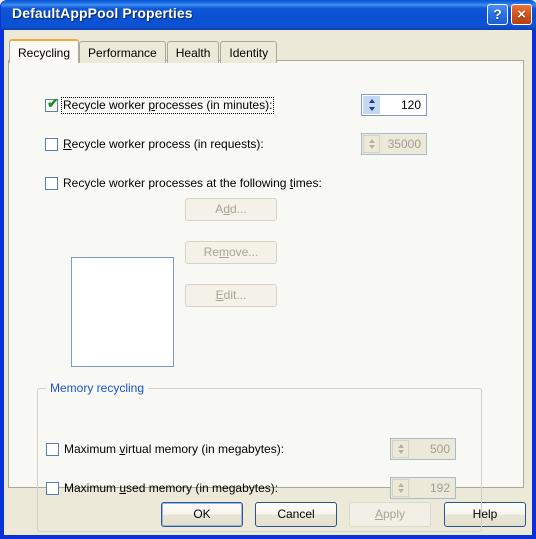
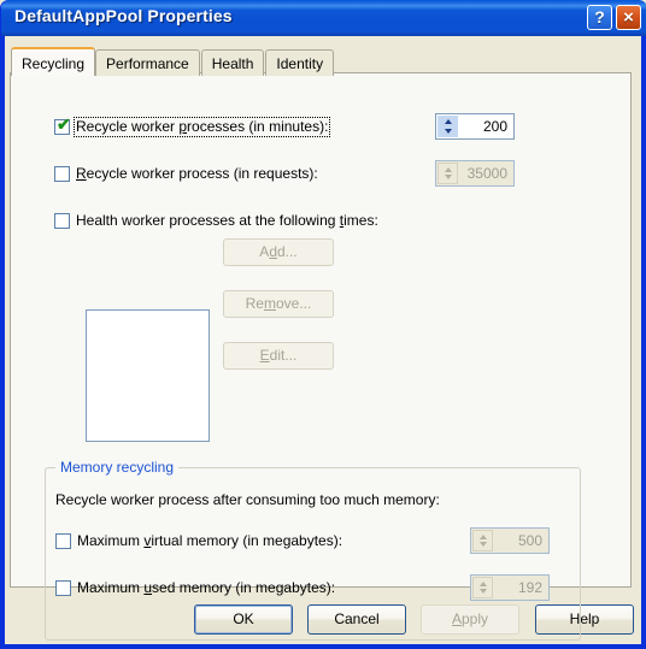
  DefaultAppPool Properties
  ?
  ×
  Recycling Performance Health Identity
  ✔
  Recycle worker processes (in minutes):
- 120
+ 200
  Recycle worker process (in requests):
  35000
- Recycle worker processes at the following times:
+ Health worker processes at the following times:
  Add...
  Remove...
  Edit...
  Memory recycling
+ Recycle worker process after consuming too much memory:
  Maximum virtual memory (in megabytes):
  500
  Maximum used memory (in megabytes):
  192
  OK
  Cancel
  Apply
  Help
